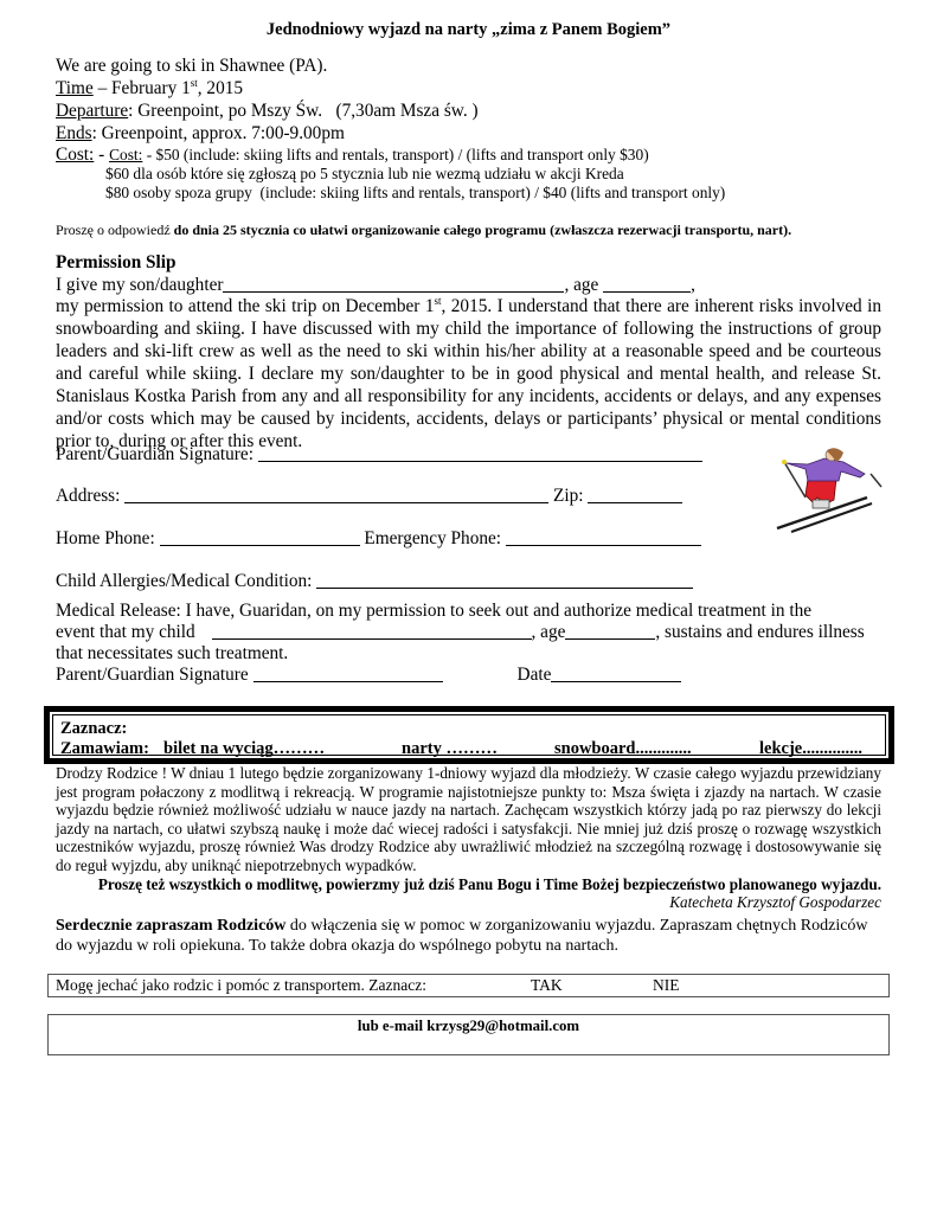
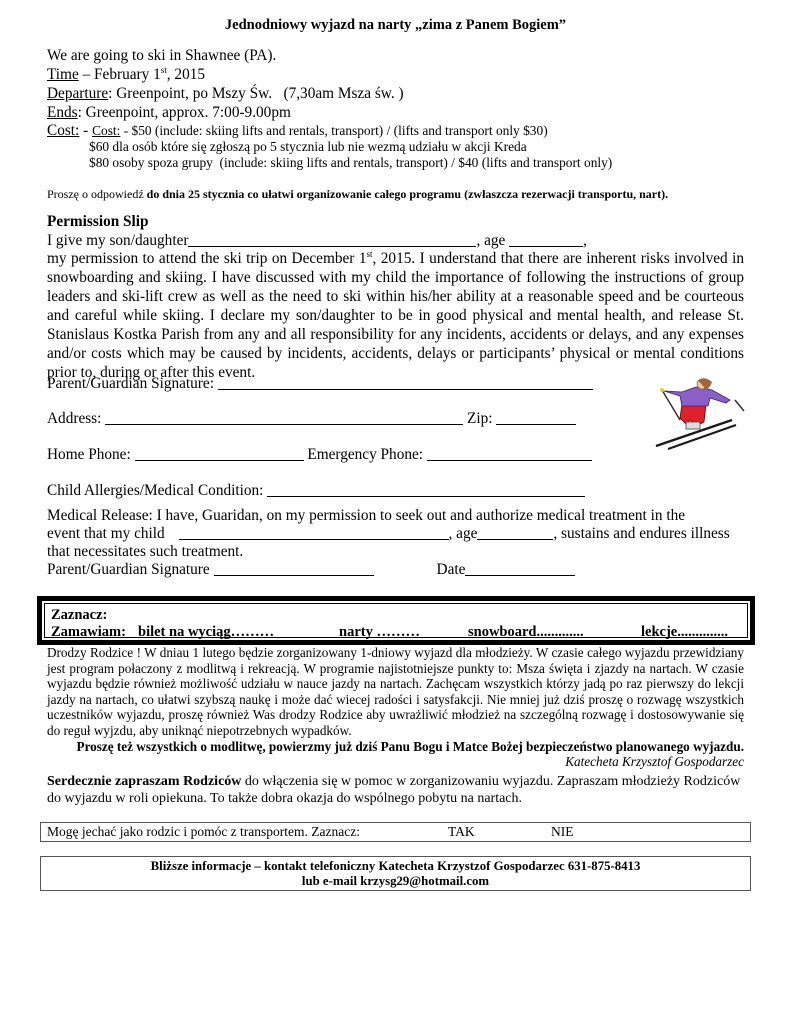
  Jednodniowy wyjazd na narty „zima z Panem Bogiem”
  We are going to ski in Shawnee (PA).
  Time – February 1st, 2015
  Departure: Greenpoint, po Mszy Św. (7,30am Msza św. )
  Ends: Greenpoint, approx. 7:00-9.00pm
  Cost: - Cost: - $50 (include: skiing lifts and rentals, transport) / (lifts and transport only $30)
  $60 dla osób które się zgłoszą po 5 stycznia lub nie wezmą udziału w akcji Kreda
  $80 osoby spoza grupy (include: skiing lifts and rentals, transport) / $40 (lifts and transport only)
  Proszę o odpowiedź do dnia 25 stycznia co ułatwi organizowanie całego programu (zwłaszcza rezerwacji transportu, nart).
  Permission Slip
  I give my son/daughter , age ,
  my permission to attend the ski trip on December 1st, 2015. I understand that there are inherent risks involved in snowboarding and skiing. I have discussed with my child the importance of following the instructions of group leaders and ski-lift crew as well as the need to ski within his/her ability at a reasonable speed and be courteous and careful while skiing. I declare my son/daughter to be in good physical and mental health, and release St. Stanislaus Kostka Parish from any and all responsibility for any incidents, accidents or delays, and any expenses and/or costs which may be caused by incidents, accidents, delays or participants’ physical or mental conditions prior to, during or after this event.
  Parent/Guardian Signature:
  Address: Zip:
  Home Phone: Emergency Phone:
  Child Allergies/Medical Condition:
  Medical Release: I have, Guaridan, on my permission to seek out and authorize medical treatment in the
  event that my child , age , sustains and endures illness
  that necessitates such treatment.
  Parent/Guardian Signature Date
  Zaznacz:
  Zamawiam:
  bilet na wyciąg………
  narty ………
  snowboard.............
  lekcje..............
  Drodzy Rodzice ! W dniau 1 lutego będzie zorganizowany 1-dniowy wyjazd dla młodzieży. W czasie całego wyjazdu przewidziany jest program połaczony z modlitwą i rekreacją. W programie najistotniejsze punkty to: Msza święta i zjazdy na nartach. W czasie wyjazdu będzie również możliwość udziału w nauce jazdy na nartach. Zachęcam wszystkich którzy jadą po raz pierwszy do lekcji jazdy na nartach, co ułatwi szybszą naukę i może dać wiecej radości i satysfakcji. Nie mniej już dziś proszę o rozwagę wszystkich uczestników wyjazdu, proszę również Was drodzy Rodzice aby uwrażliwić młodzież na szczególną rozwagę i dostosowywanie się do reguł wyjzdu, aby uniknąć niepotrzebnych wypadków.
- Proszę też wszystkich o modlitwę, powierzmy już dziś Panu Bogu i Time Bożej bezpieczeństwo planowanego wyjazdu.
+ Proszę też wszystkich o modlitwę, powierzmy już dziś Panu Bogu i Matce Bożej bezpieczeństwo planowanego wyjazdu.
  Katecheta Krzysztof Gospodarzec
- Serdecznie zapraszam Rodziców do włączenia się w pomoc w zorganizowaniu wyjazdu. Zapraszam chętnych Rodziców do wyjazdu w roli opiekuna. To także dobra okazja do wspólnego pobytu na nartach.
+ Serdecznie zapraszam Rodziców do włączenia się w pomoc w zorganizowaniu wyjazdu. Zapraszam młodzieży Rodziców do wyjazdu w roli opiekuna. To także dobra okazja do wspólnego pobytu na nartach.
  Mogę jechać jako rodzic i pomóc z transportem. Zaznacz:
  TAK
  NIE
+ Bliższe informacje – kontakt telefoniczny Katecheta Krzystzof Gospodarzec 631-875-8413
  lub e-mail krzysg29@hotmail.com
